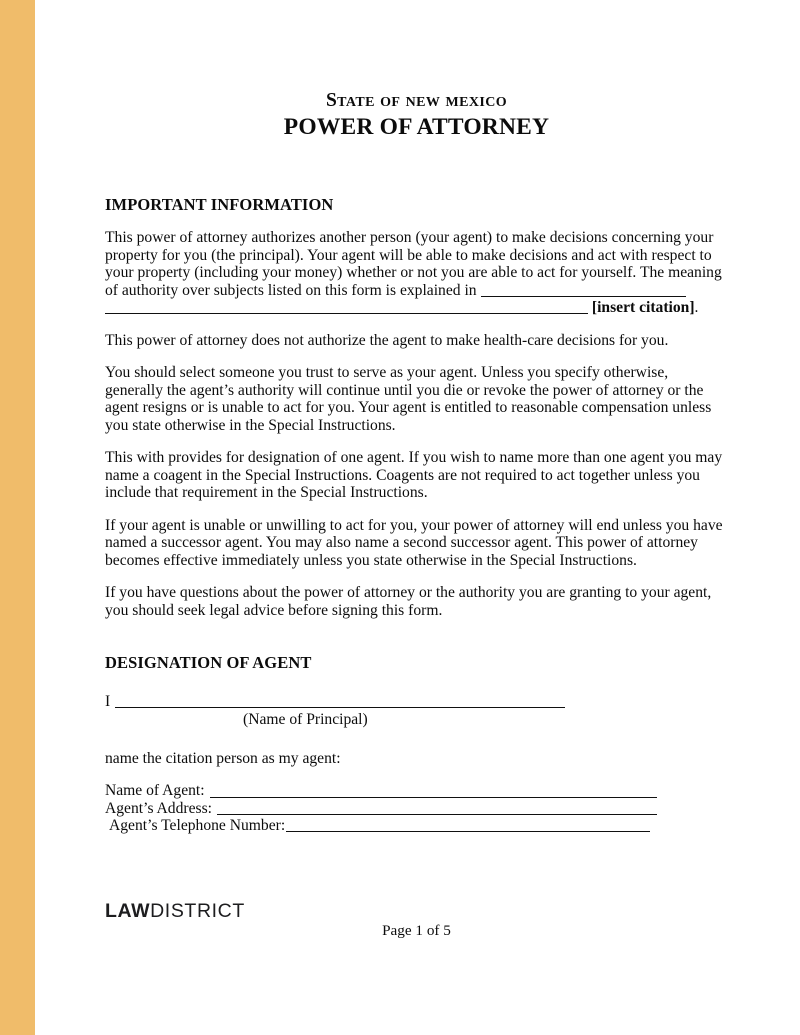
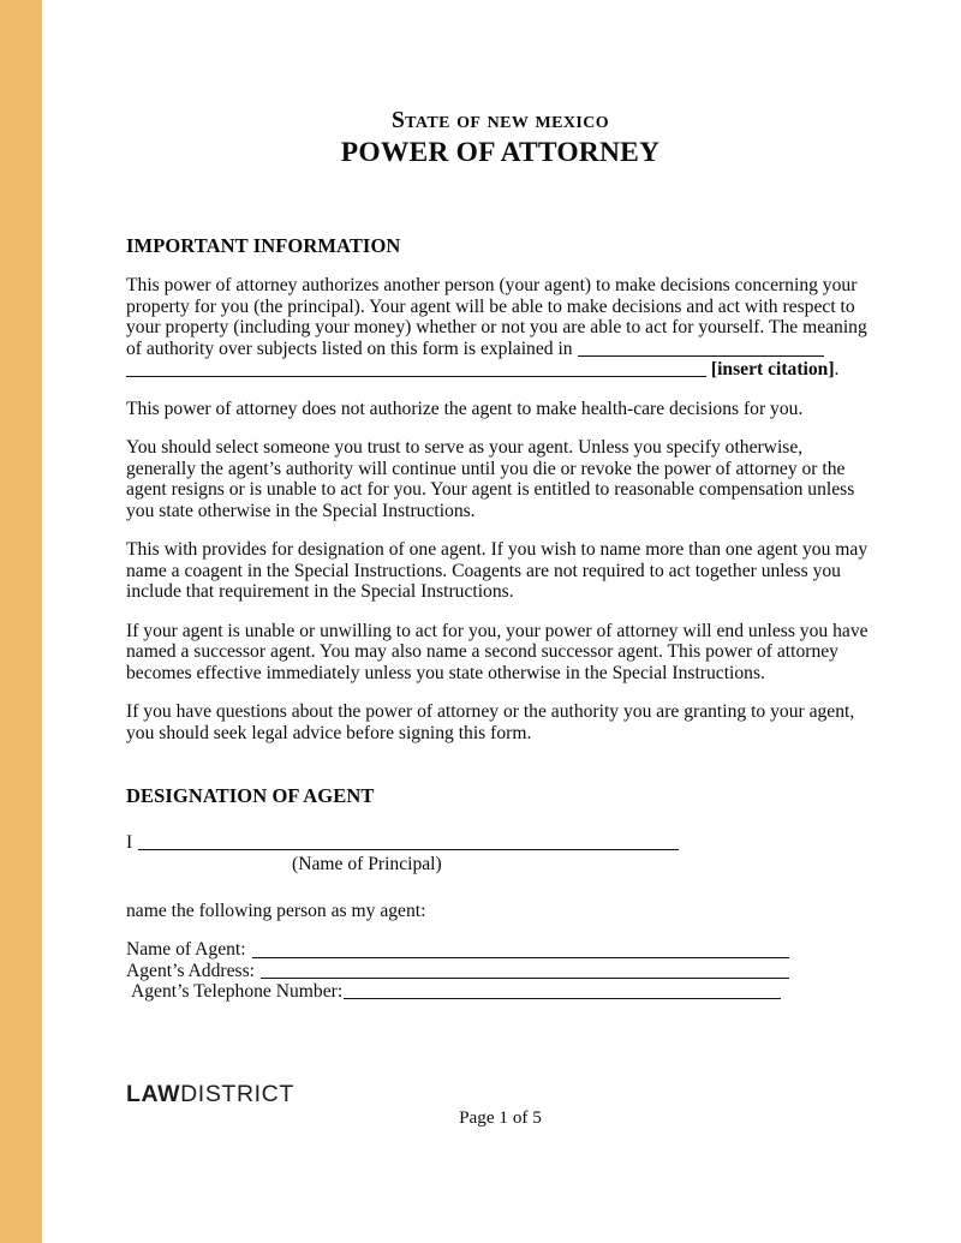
  State of new mexico
  POWER OF ATTORNEY
  IMPORTANT INFORMATION
  This power of attorney authorizes another person (your agent) to make decisions concerning your property for you (the principal). Your agent will be able to make decisions and act with respect to your property (including your money) whether or not you are able to act for yourself. The meaning of authority over subjects listed on this form is explained in
  [insert citation].
  This power of attorney does not authorize the agent to make health-care decisions for you.
  You should select someone you trust to serve as your agent. Unless you specify otherwise, generally the agent’s authority will continue until you die or revoke the power of attorney or the agent resigns or is unable to act for you. Your agent is entitled to reasonable compensation unless you state otherwise in the Special Instructions.
  This with provides for designation of one agent. If you wish to name more than one agent you may name a coagent in the Special Instructions. Coagents are not required to act together unless you include that requirement in the Special Instructions.
  If your agent is unable or unwilling to act for you, your power of attorney will end unless you have named a successor agent. You may also name a second successor agent. This power of attorney becomes effective immediately unless you state otherwise in the Special Instructions.
  If you have questions about the power of attorney or the authority you are granting to your agent, you should seek legal advice before signing this form.
  DESIGNATION OF AGENT
  I
  (Name of Principal)
- name the citation person as my agent:
+ name the following person as my agent:
  Name of Agent:
  Agent’s Address:
  Agent’s Telephone Number:
  LAWDISTRICT
  Page 1 of 5
